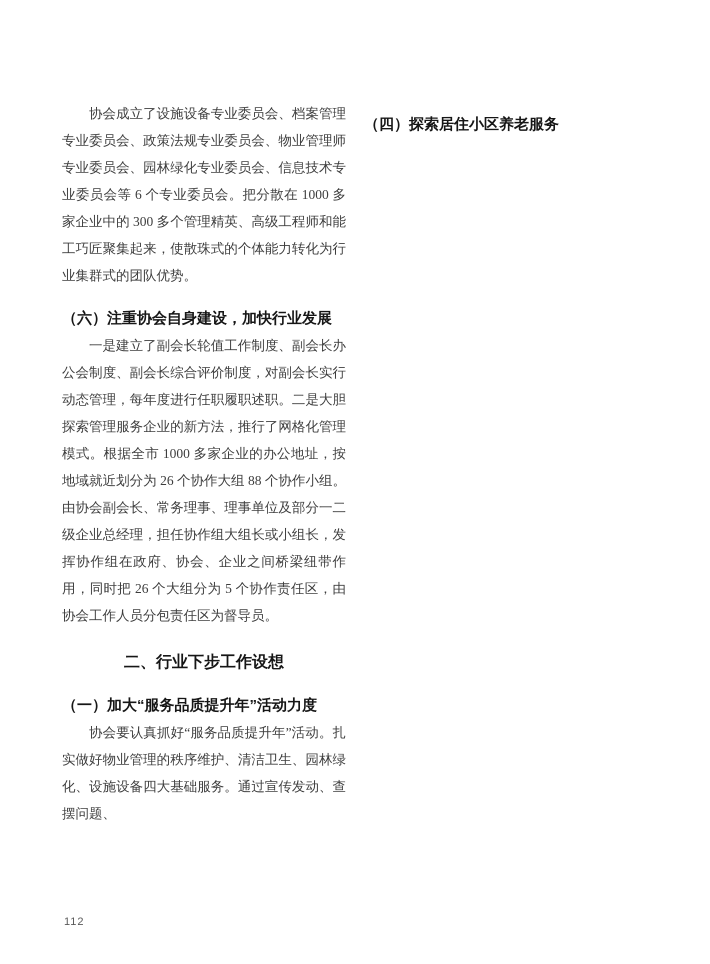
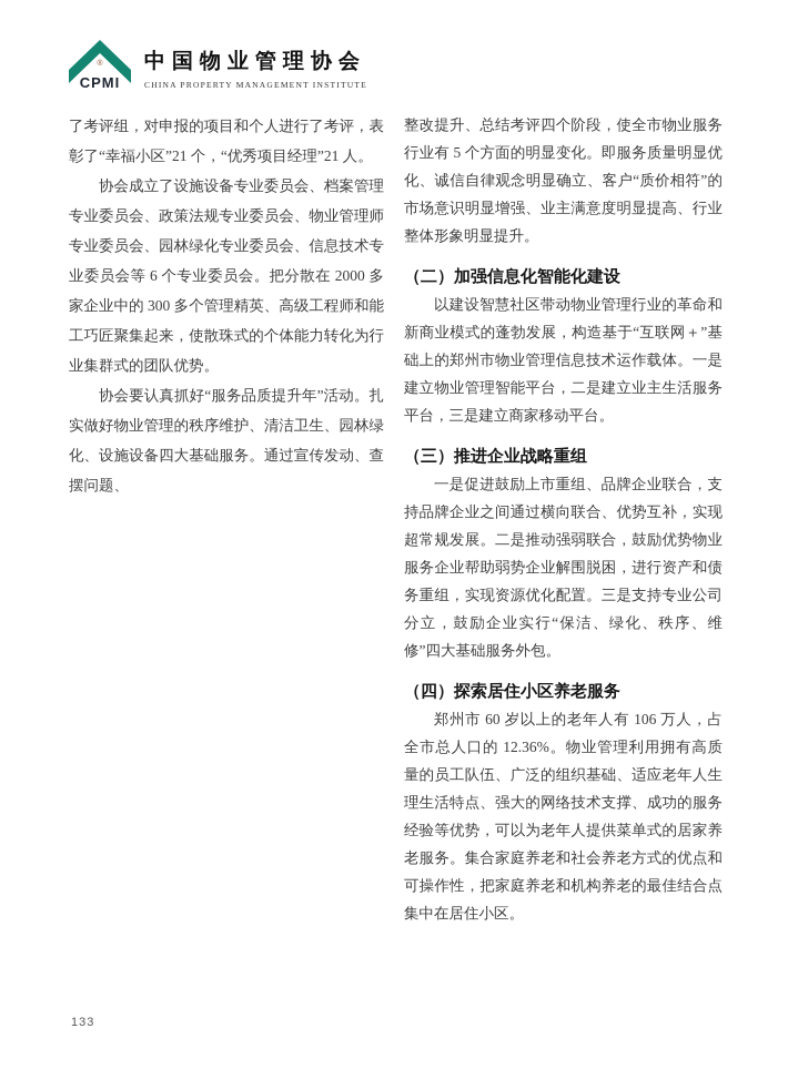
+ CPMI
+ 中国物业管理协会
+ CHINA PROPERTY MANAGEMENT INSTITUTE
+ 了考评组，对申报的项目和个人进行了考评，表彰了“幸福小区”21 个，“优秀项目经理”21 人。
- 协会成立了设施设备专业委员会、档案管理专业委员会、政策法规专业委员会、物业管理师专业委员会、园林绿化专业委员会、信息技术专业委员会等 6 个专业委员会。把分散在 1000 多家企业中的 300 多个管理精英、高级工程师和能工巧匠聚集起来，使散珠式的个体能力转化为行业集群式的团队优势。
+ 协会成立了设施设备专业委员会、档案管理专业委员会、政策法规专业委员会、物业管理师专业委员会、园林绿化专业委员会、信息技术专业委员会等 6 个专业委员会。把分散在 2000 多家企业中的 300 多个管理精英、高级工程师和能工巧匠聚集起来，使散珠式的个体能力转化为行业集群式的团队优势。
- （六）注重协会自身建设，加快行业发展
- 一是建立了副会长轮值工作制度、副会长办公会制度、副会长综合评价制度，对副会长实行动态管理，每年度进行任职履职述职。二是大胆探索管理服务企业的新方法，推行了网格化管理模式。根据全市 1000 多家企业的办公地址，按地域就近划分为 26 个协作大组 88 个协作小组。由协会副会长、常务理事、理事单位及部分一二级企业总经理，担任协作组大组长或小组长，发挥协作组在政府、协会、企业之间桥梁纽带作用，同时把 26 个大组分为 5 个协作责任区，由协会工作人员分包责任区为督导员。
- 二、行业下步工作设想
- （一）加大“服务品质提升年”活动力度
  协会要认真抓好“服务品质提升年”活动。扎实做好物业管理的秩序维护、清洁卫生、园林绿化、设施设备四大基础服务。通过宣传发动、查摆问题、
+ 整改提升、总结考评四个阶段，使全市物业服务行业有 5 个方面的明显变化。即服务质量明显优化、诚信自律观念明显确立、客户“质价相符”的市场意识明显增强、业主满意度明显提高、行业整体形象明显提升。
+ （二）加强信息化智能化建设
+ 以建设智慧社区带动物业管理行业的革命和新商业模式的蓬勃发展，构造基于“互联网＋”基础上的郑州市物业管理信息技术运作载体。一是建立物业管理智能平台，二是建立业主生活服务平台，三是建立商家移动平台。
+ （三）推进企业战略重组
+ 一是促进鼓励上市重组、品牌企业联合，支持品牌企业之间通过横向联合、优势互补，实现超常规发展。二是推动强弱联合，鼓励优势物业服务企业帮助弱势企业解围脱困，进行资产和债务重组，实现资源优化配置。三是支持专业公司分立，鼓励企业实行“保洁、绿化、秩序、维修”四大基础服务外包。
  （四）探索居住小区养老服务
+ 郑州市 60 岁以上的老年人有 106 万人，占全市总人口的 12.36%。物业管理利用拥有高质量的员工队伍、广泛的组织基础、适应老年人生理生活特点、强大的网络技术支撑、成功的服务经验等优势，可以为老年人提供菜单式的居家养老服务。集合家庭养老和社会养老方式的优点和可操作性，把家庭养老和机构养老的最佳结合点集中在居住小区。
- 112
+ 133
